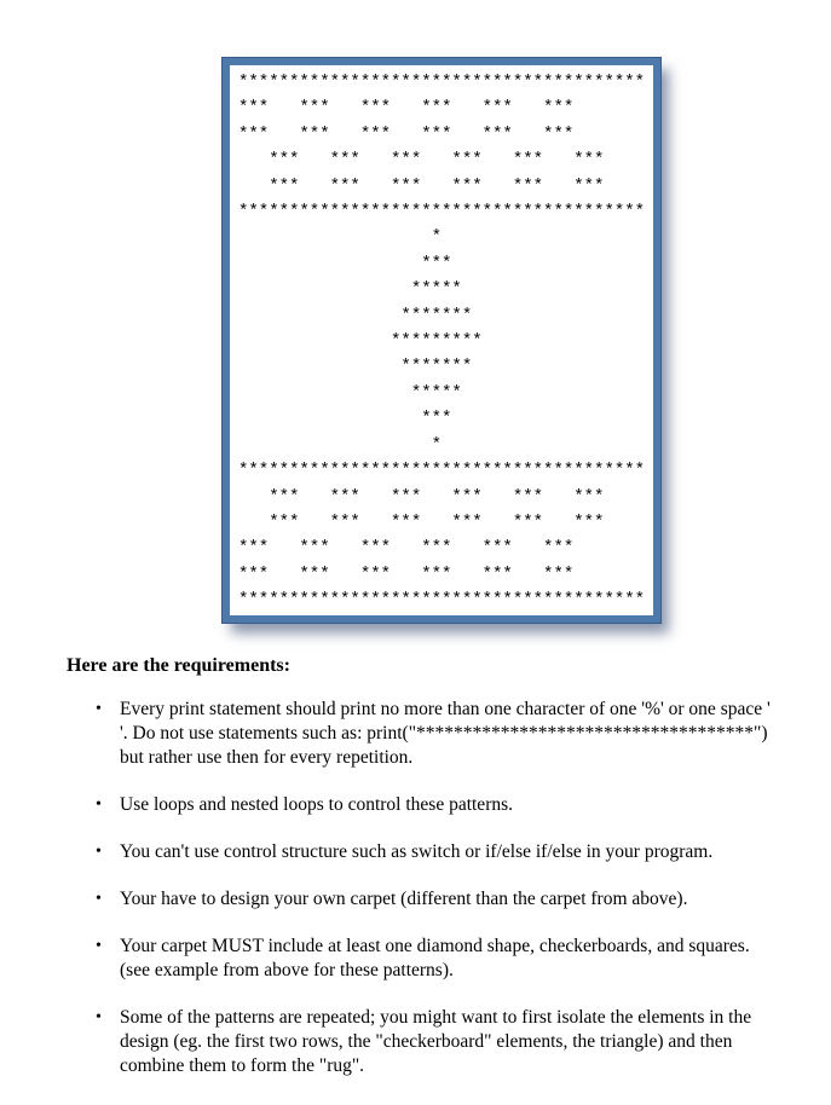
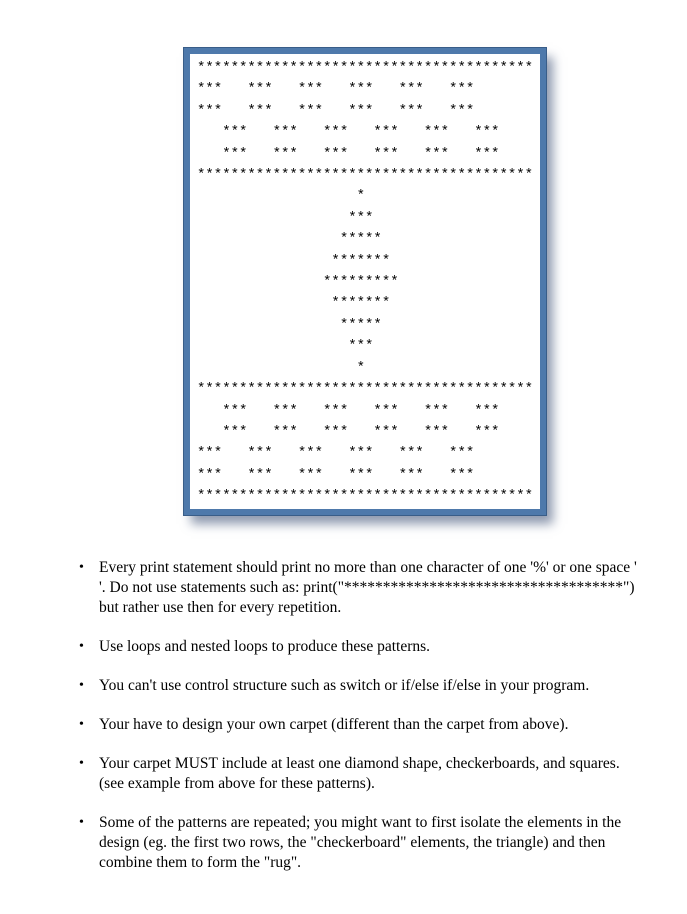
  ****************************************
  *** *** *** *** *** ***
  *** *** *** *** *** ***
  *** *** *** *** *** ***
  *** *** *** *** *** ***
  ****************************************
  *
  ***
  *****
  *******
  *********
  *******
  *****
  ***
  *
  ****************************************
  *** *** *** *** *** ***
  *** *** *** *** *** ***
  *** *** *** *** *** ***
  *** *** *** *** *** ***
  ****************************************
- Here are the requirements:
  •
  Every print statement should print no more than one character of one '%' or one space ' '. Do not use statements such as: print("************************************") but rather use then for every repetition.
  •
- Use loops and nested loops to control these patterns.
+ Use loops and nested loops to produce these patterns.
  •
  You can't use control structure such as switch or if/else if/else in your program.
  •
  Your have to design your own carpet (different than the carpet from above).
  •
  Your carpet MUST include at least one diamond shape, checkerboards, and squares. (see example from above for these patterns).
  •
  Some of the patterns are repeated; you might want to first isolate the elements in the design (eg. the first two rows, the "checkerboard" elements, the triangle) and then combine them to form the "rug".
